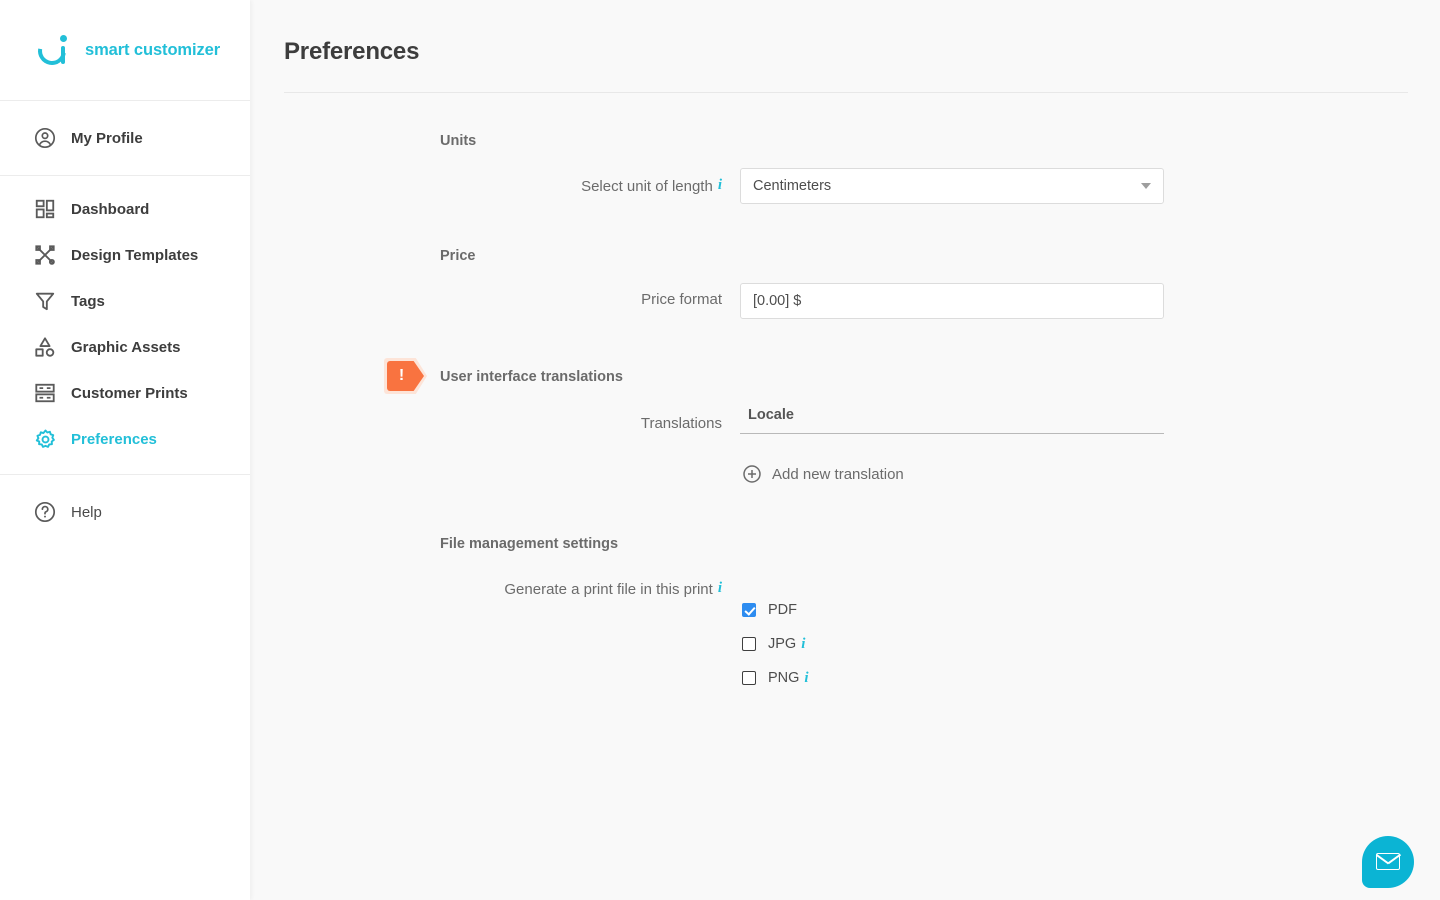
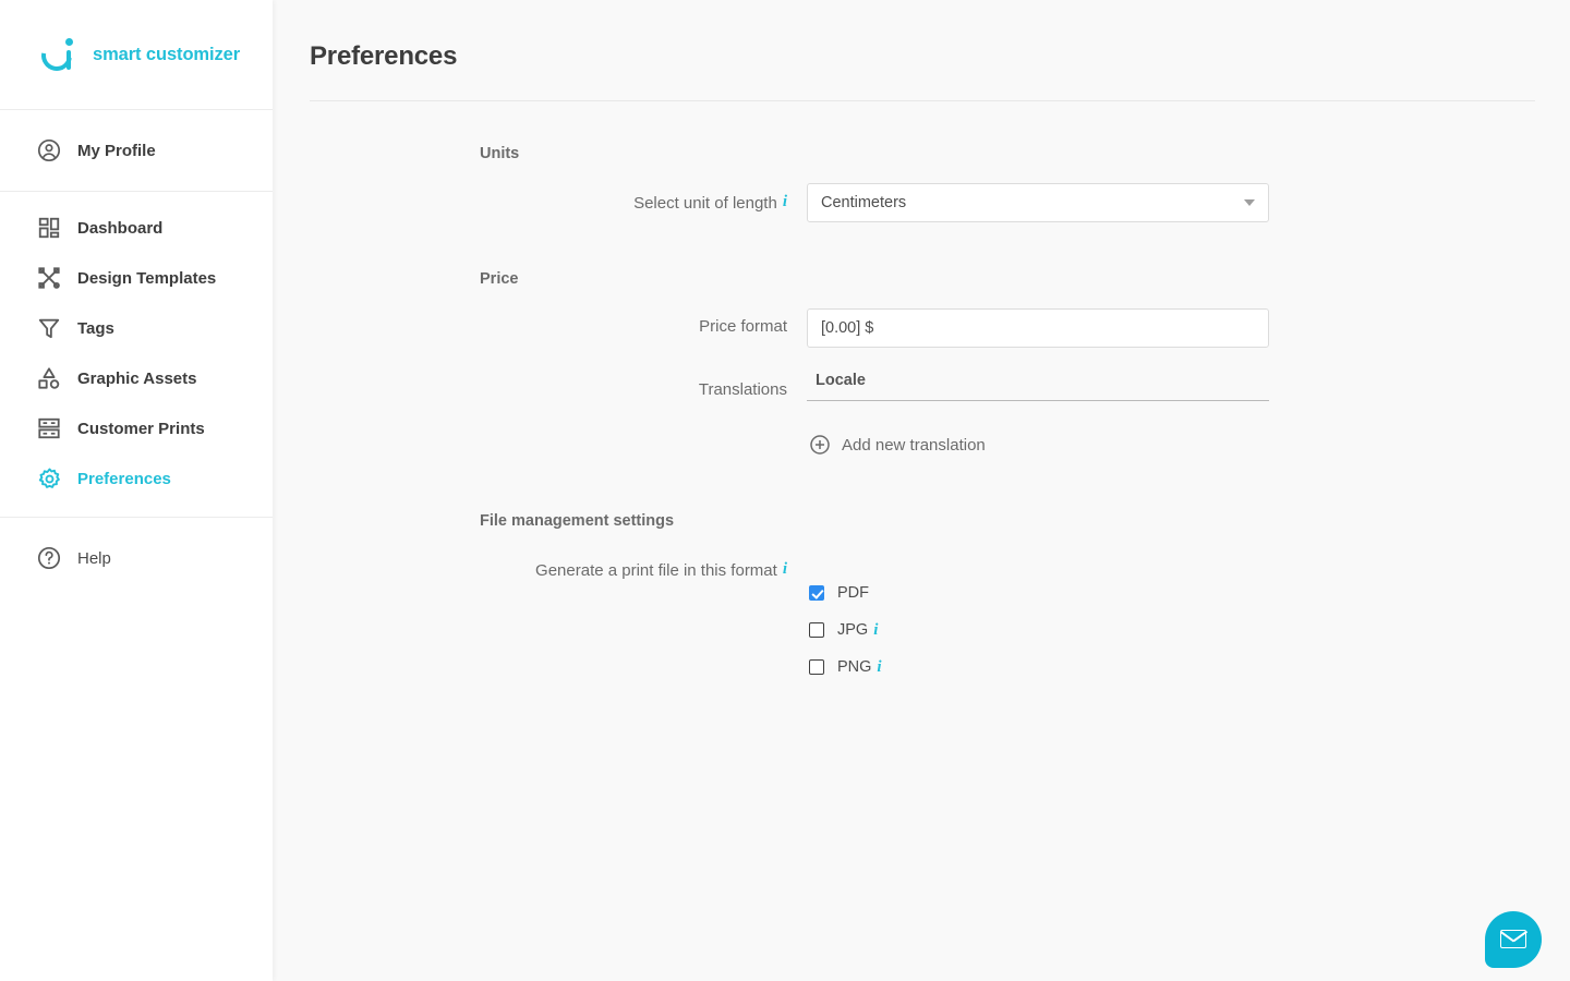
  smart customizer
  My Profile
  Dashboard
  Design Templates
  Tags
  Graphic Assets
  Customer Prints
  Preferences
  Help
  Preferences
  Units
  Select unit of length i
  Centimeters
  Price
  Price format
  [0.00] $
- !
- User interface translations
  Translations
  Locale
  Add new translation
  File management settings
- Generate a print file in this print i
+ Generate a print file in this format i
  PDF
  JPG
  i
  PNG
  i
